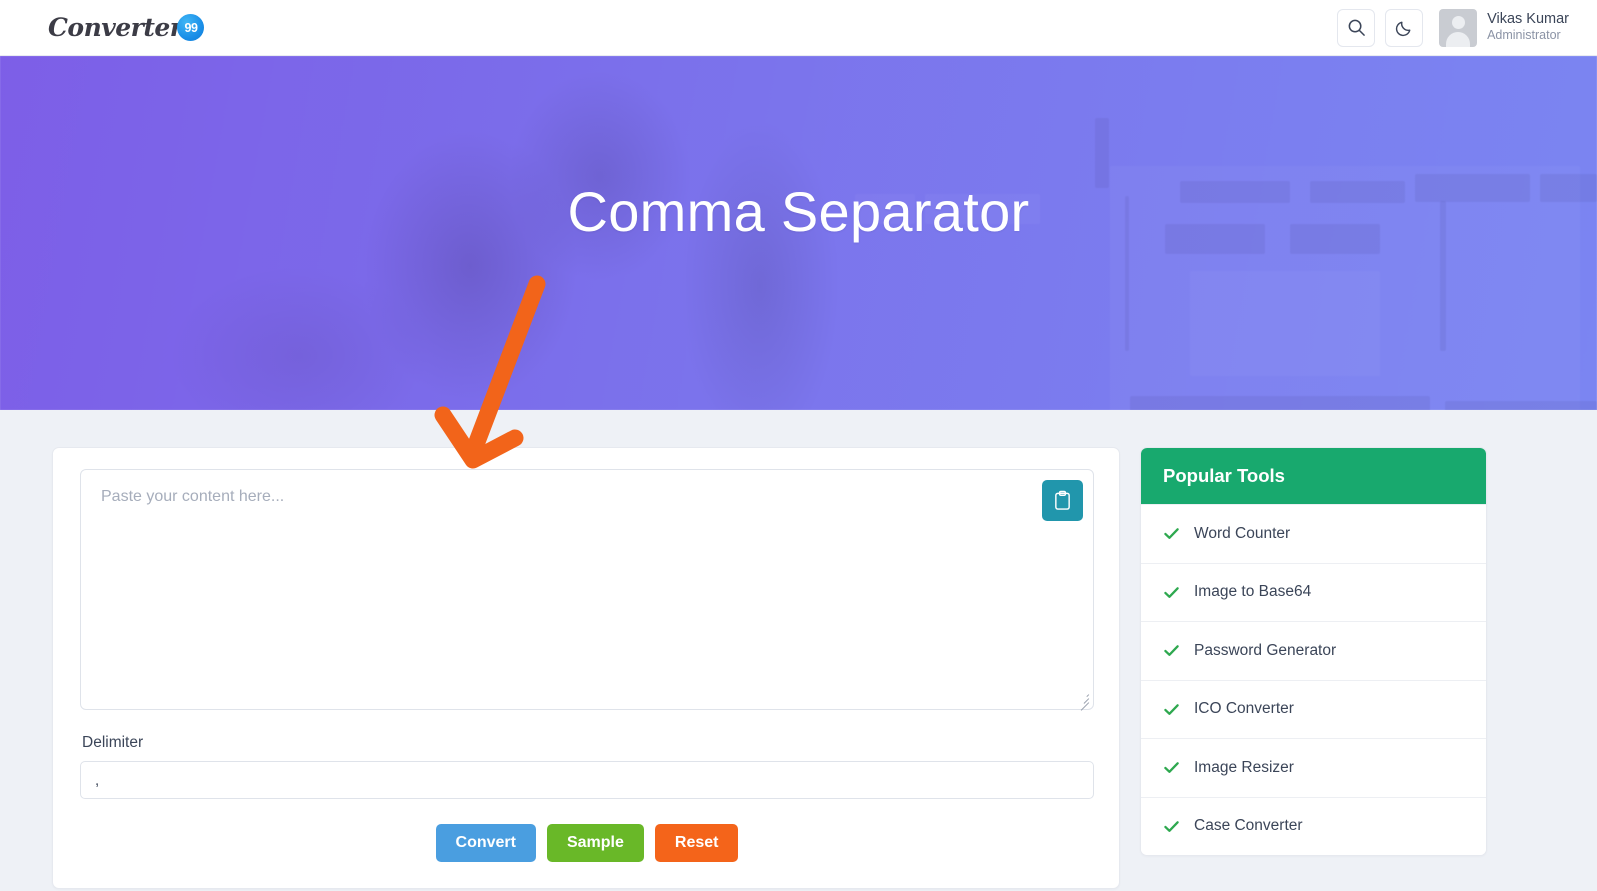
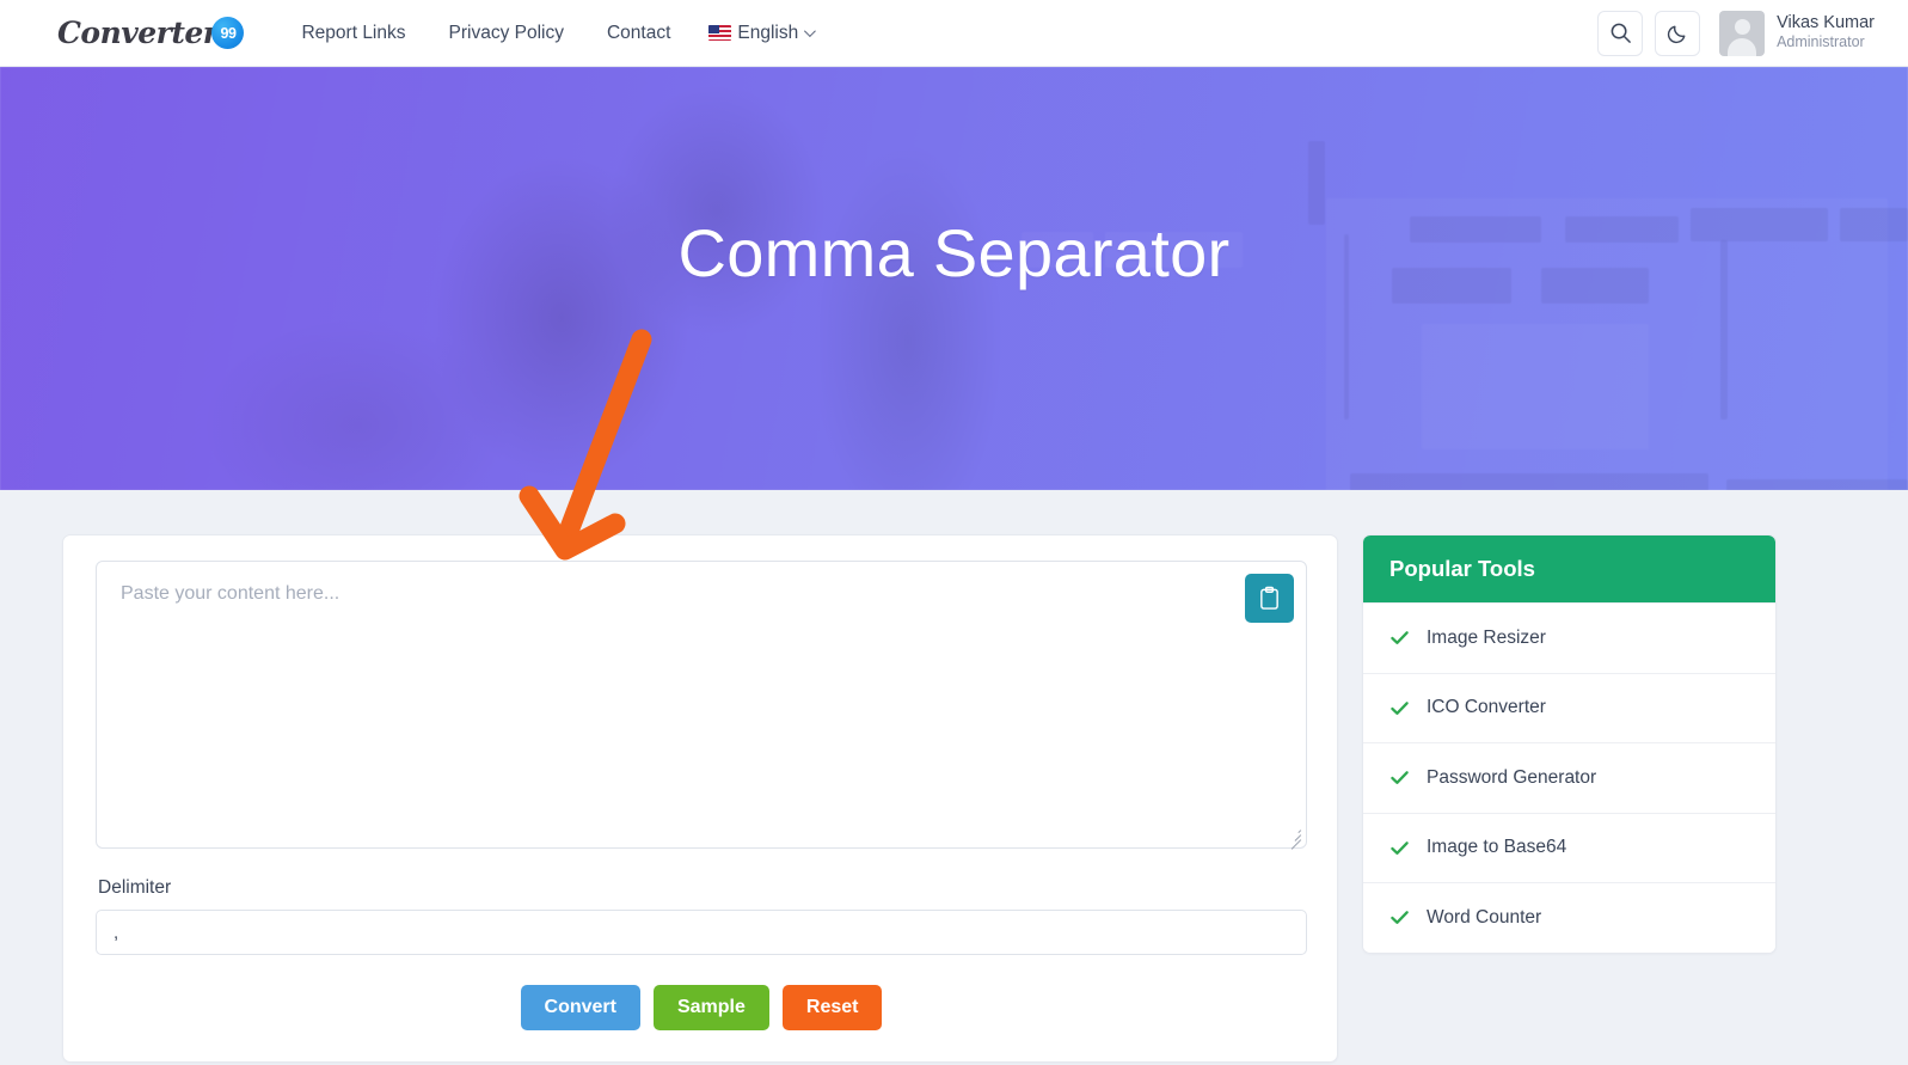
  Converter
  99
+ Report Links
+ Privacy Policy
+ Contact
+ English
  Vikas Kumar
  Administrator
  Comma Separator
  Paste your content here...
  Delimiter
  ,
  Convert
  Sample
  Reset
  Popular Tools
- Word Counter
+ Image Resizer
- Image to Base64
+ ICO Converter
  Password Generator
- ICO Converter
+ Image to Base64
- Image Resizer
+ Word Counter
- Case Converter
